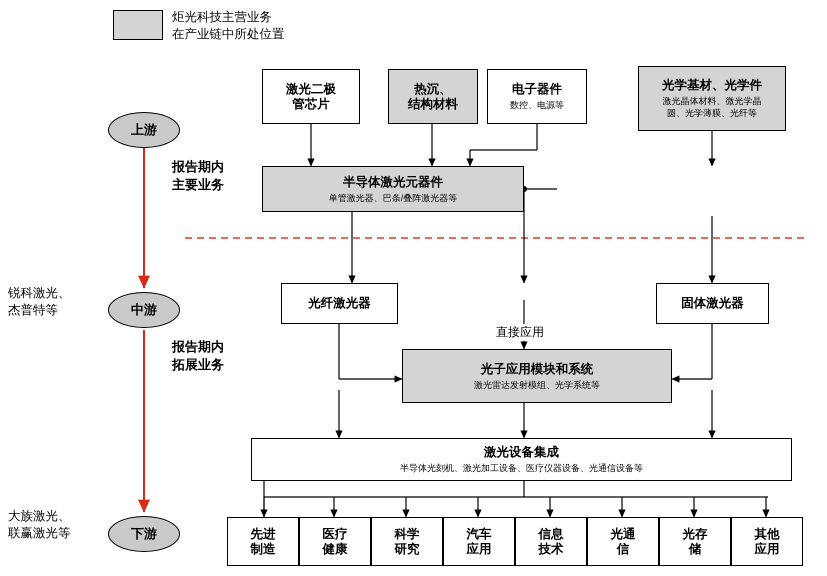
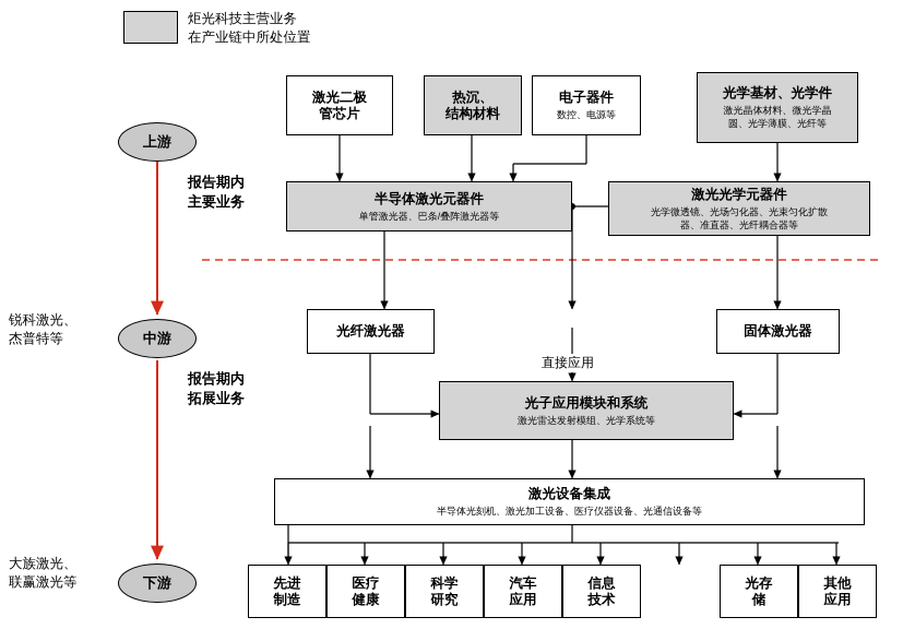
  炬光科技主营业务
  在产业链中所处位置
  上游
  中游
  下游
  报告期内
  主要业务
  报告期内
  拓展业务
  锐科激光、
  杰普特等
  大族激光、
  联赢激光等
  直接应用
  激光二极
  管芯片
  热沉、
  结构材料
  电子器件
  数控、电源等
  光学基材、光学件
  激光晶体材料、微光学晶
  圆、光学薄膜、光纤等
  半导体激光元器件
  单管激光器、巴条/叠阵激光器等
+ 激光光学元器件
+ 光学微透镜、光场匀化器、光束匀化扩散
+ 器、准直器、光纤耦合器等
  光纤激光器
  固体激光器
  光子应用模块和系统
  激光雷达发射模组、光学系统等
  激光设备集成
  半导体光刻机、激光加工设备、医疗仪器设备、光通信设备等
  先进
  制造
  医疗
  健康
  科学
  研究
  汽车
  应用
  信息
  技术
- 光通
- 信
  光存
  储
  其他
  应用
